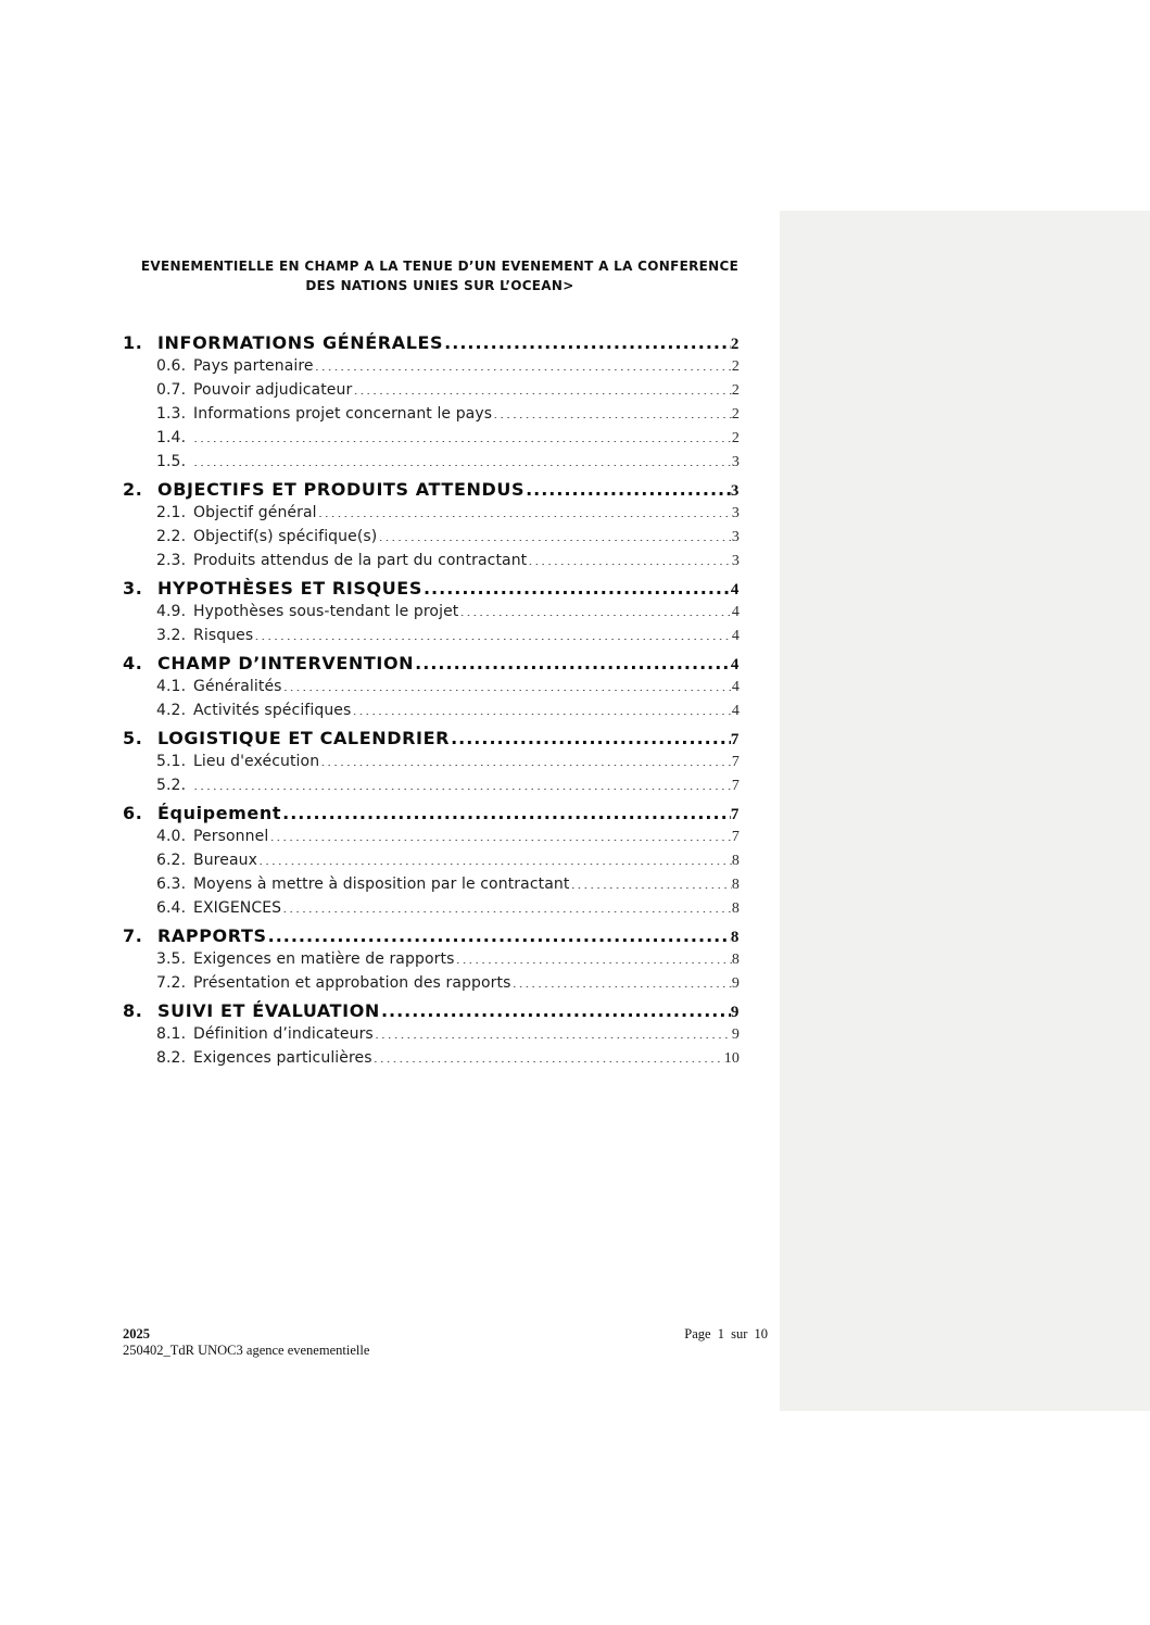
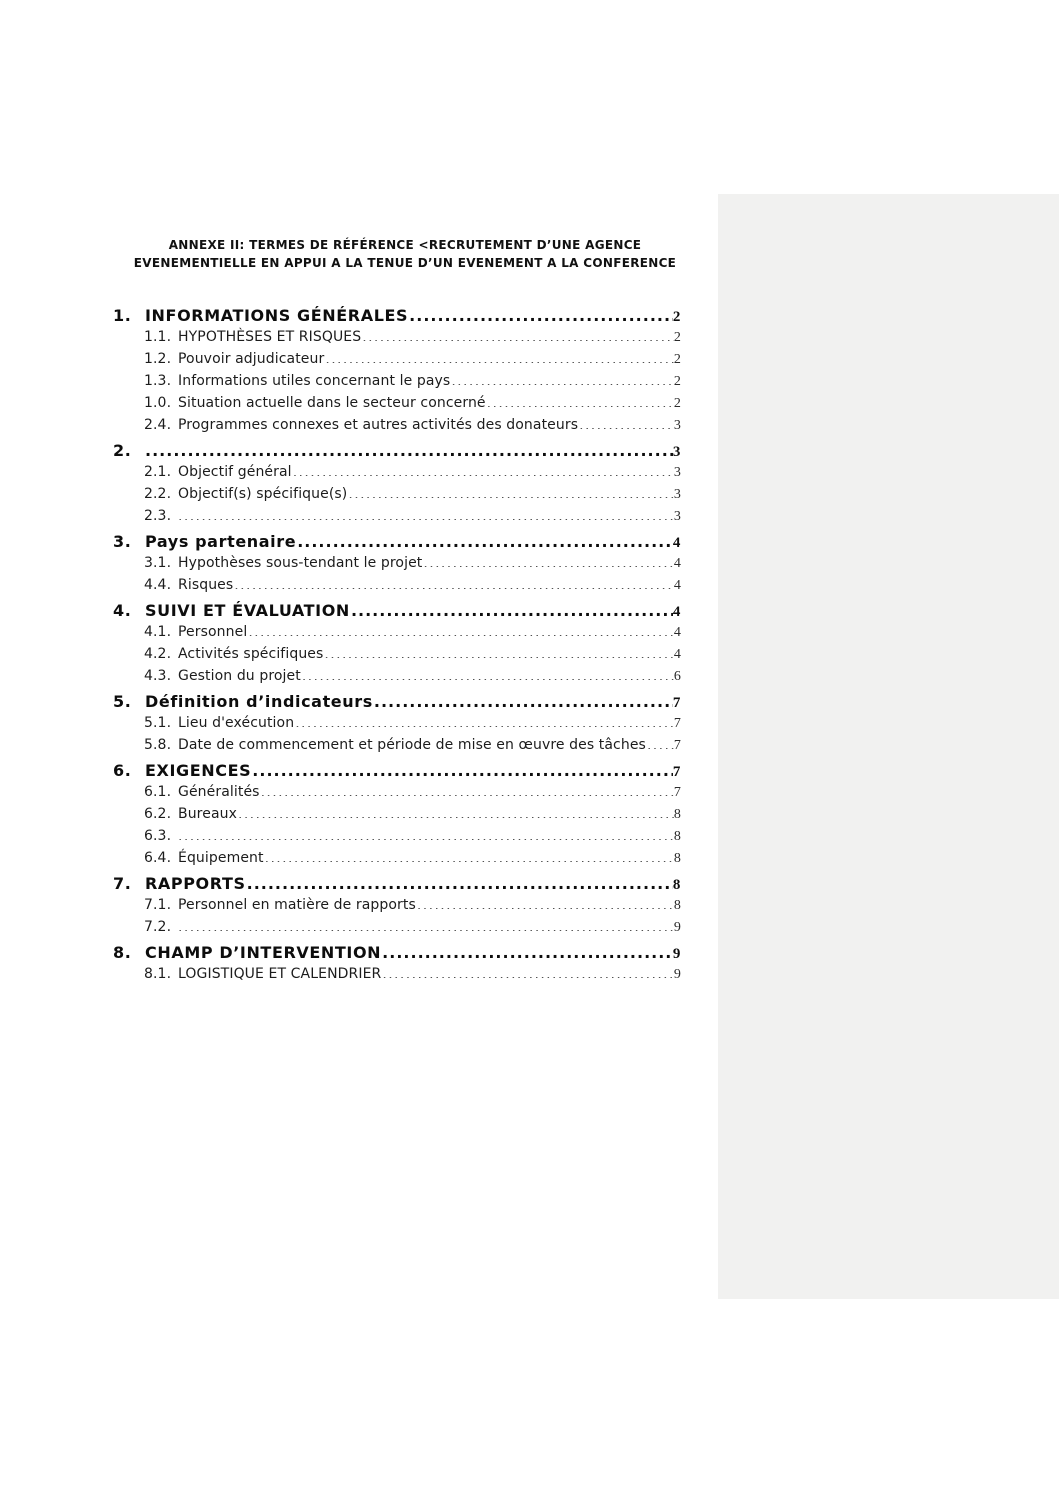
+ ANNEXE II: TERMES DE RÉFÉRENCE <RECRUTEMENT D’UNE AGENCE
- EVENEMENTIELLE EN CHAMP A LA TENUE D’UN EVENEMENT A LA CONFERENCE
+ EVENEMENTIELLE EN APPUI A LA TENUE D’UN EVENEMENT A LA CONFERENCE
- DES NATIONS UNIES SUR L’OCEAN>
  1.
  INFORMATIONS GÉNÉRALES
  2
- 0.6.
+ 1.1.
- Pays partenaire
+ HYPOTHÈSES ET RISQUES
  2
- 0.7.
+ 1.2.
  Pouvoir adjudicateur
  2
  1.3.
- Informations projet concernant le pays
+ Informations utiles concernant le pays
  2
- 1.4.
+ 1.0.
+ Situation actuelle dans le secteur concerné
  2
- 1.5.
+ 2.4.
+ Programmes connexes et autres activités des donateurs
  3
  2.
- OBJECTIFS ET PRODUITS ATTENDUS
  3
  2.1.
  Objectif général
  3
  2.2.
  Objectif(s) spécifique(s)
  3
  2.3.
- Produits attendus de la part du contractant
  3
  3.
- HYPOTHÈSES ET RISQUES
+ Pays partenaire
  4
- 4.9.
+ 3.1.
  Hypothèses sous-tendant le projet
  4
- 3.2.
+ 4.4.
  Risques
  4
  4.
- CHAMP D’INTERVENTION
+ SUIVI ET ÉVALUATION
  4
  4.1.
- Généralités
+ Personnel
  4
  4.2.
  Activités spécifiques
  4
+ 4.3.
+ Gestion du projet
+ 6
  5.
- LOGISTIQUE ET CALENDRIER
+ Définition d’indicateurs
  7
  5.1.
  Lieu d'exécution
  7
- 5.2.
+ 5.8.
+ Date de commencement et période de mise en œuvre des tâches
  7
  6.
- Équipement
+ EXIGENCES
  7
- 4.0.
+ 6.1.
- Personnel
+ Généralités
  7
  6.2.
  Bureaux
  8
  6.3.
- Moyens à mettre à disposition par le contractant
  8
  6.4.
- EXIGENCES
+ Équipement
  8
  7.
  RAPPORTS
  8
- 3.5.
+ 7.1.
- Exigences en matière de rapports
+ Personnel en matière de rapports
  8
  7.2.
- Présentation et approbation des rapports
  9
  8.
- SUIVI ET ÉVALUATION
+ CHAMP D’INTERVENTION
  9
  8.1.
- Définition d’indicateurs
+ LOGISTIQUE ET CALENDRIER
  9
- 8.2.
- Exigences particulières
- 10
- 2025
- 250402_TdR UNOC3 agence evenementielle
- Page 1 sur 10
